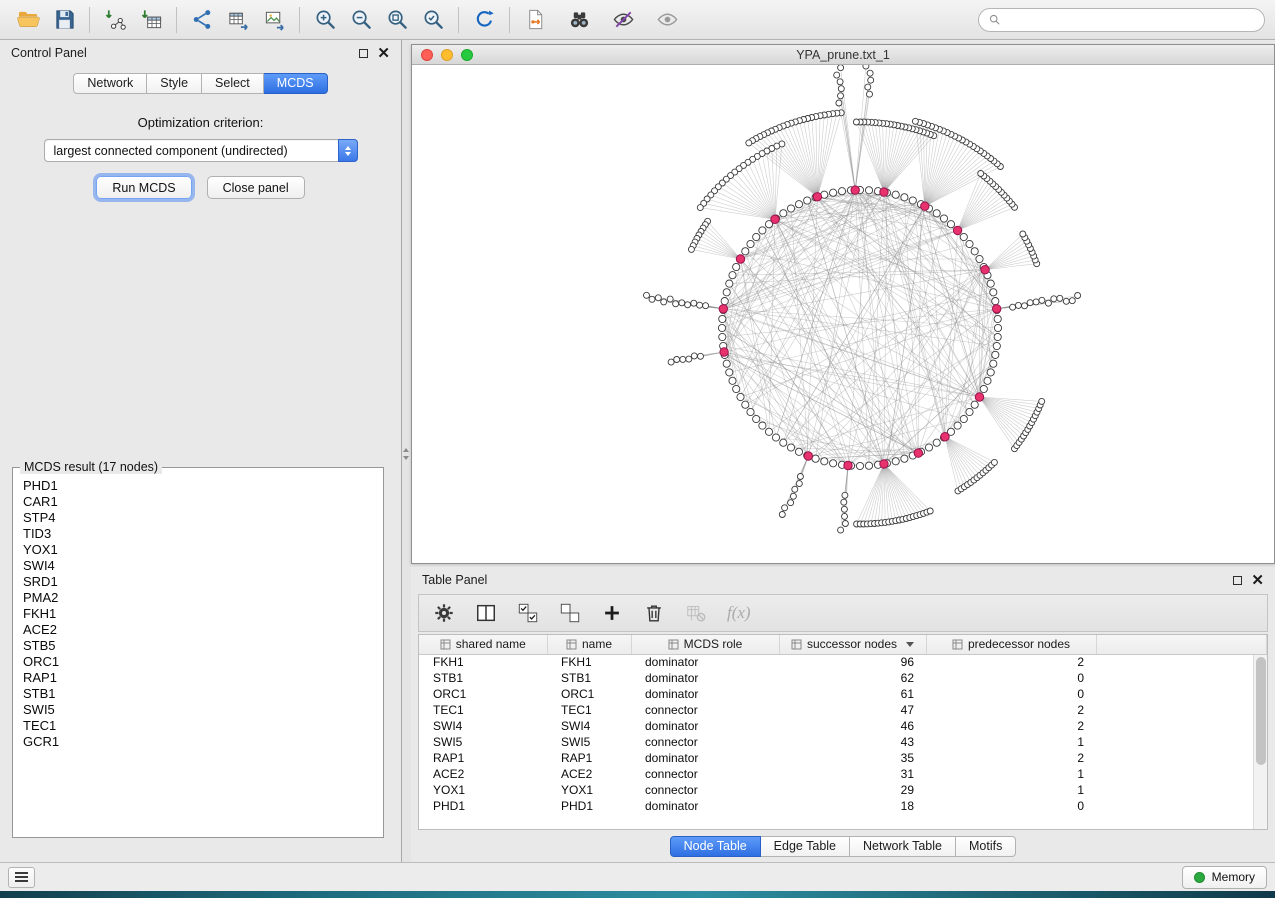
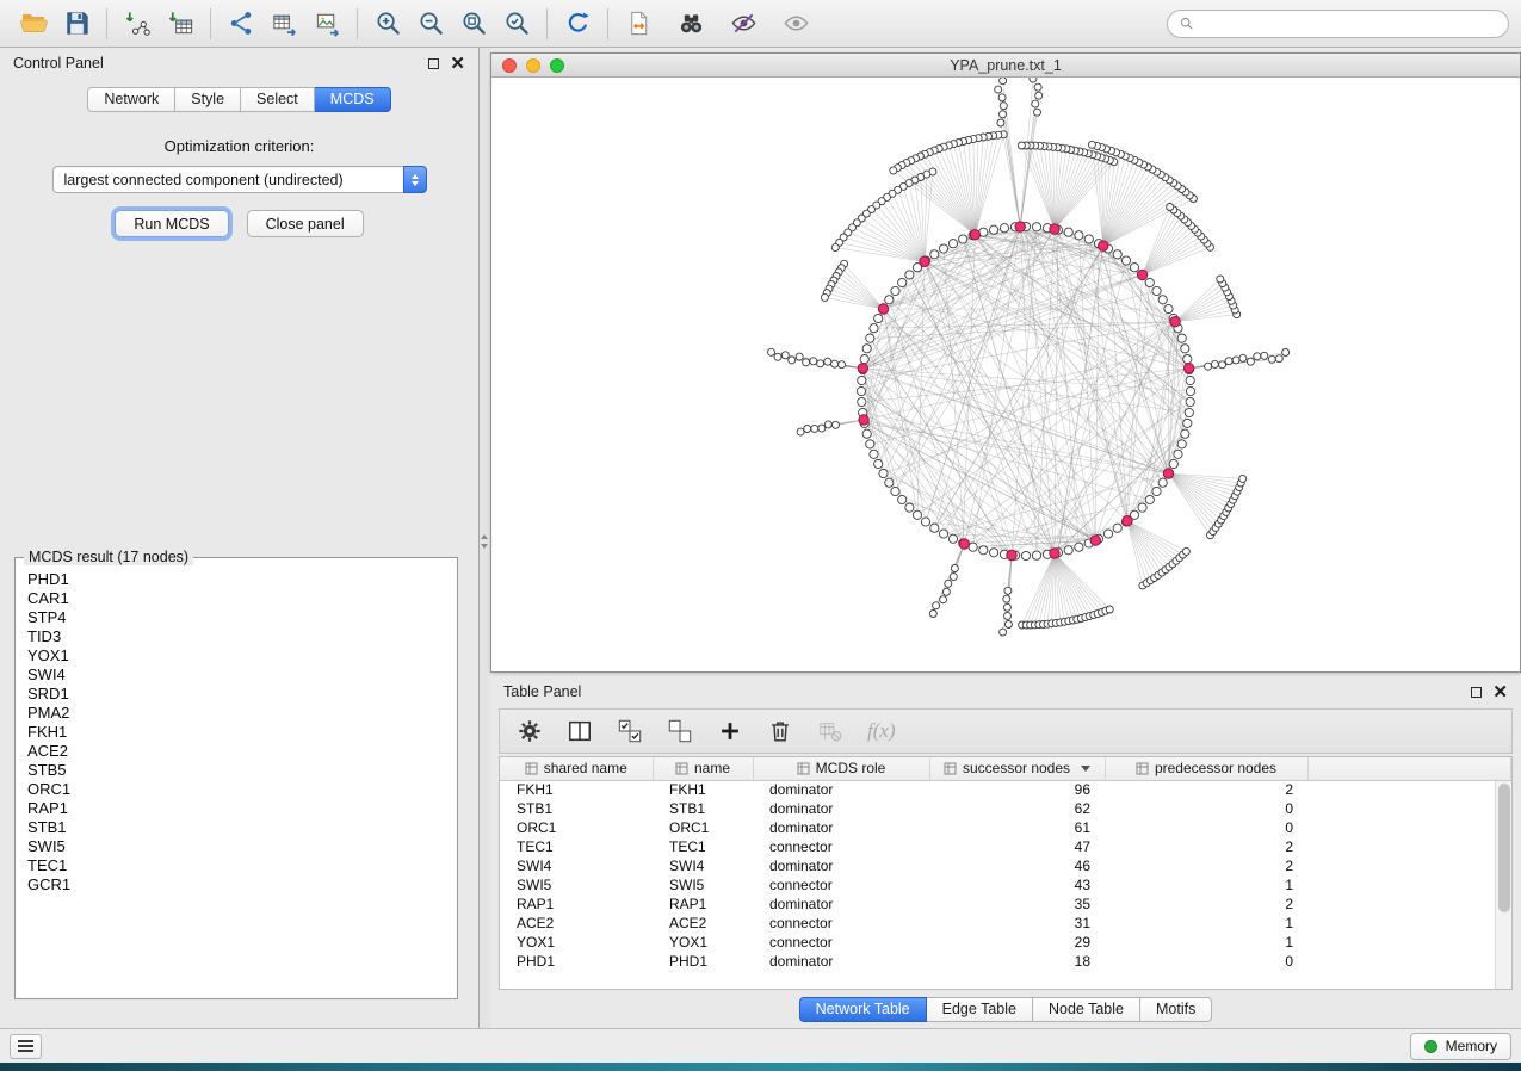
  Control Panel
  ✕
  Network
  Style
  Select
  MCDS
  Optimization criterion:
  largest connected component (undirected)
  Run MCDS
  Close panel
  MCDS result (17 nodes)
  PHD1
  CAR1
  STP4
  TID3
  YOX1
  SWI4
  SRD1
  PMA2
  FKH1
  ACE2
  STB5
  ORC1
  RAP1
  STB1
  SWI5
  TEC1
  GCR1
  YPA_prune.txt_1
  Table Panel
  ✕
  f(x)
  shared name	name	MCDS role	successor nodes	predecessor nodes
  FKH1	FKH1	dominator	96	2
  STB1	STB1	dominator	62	0
  ORC1	ORC1	dominator	61	0
  TEC1	TEC1	connector	47	2
  SWI4	SWI4	dominator	46	2
  SWI5	SWI5	connector	43	1
  RAP1	RAP1	dominator	35	2
  ACE2	ACE2	connector	31	1
  YOX1	YOX1	connector	29	1
  PHD1	PHD1	dominator	18	0
- Node Table
+ Network Table
  Edge Table
- Network Table
+ Node Table
  Motifs
  Memory
